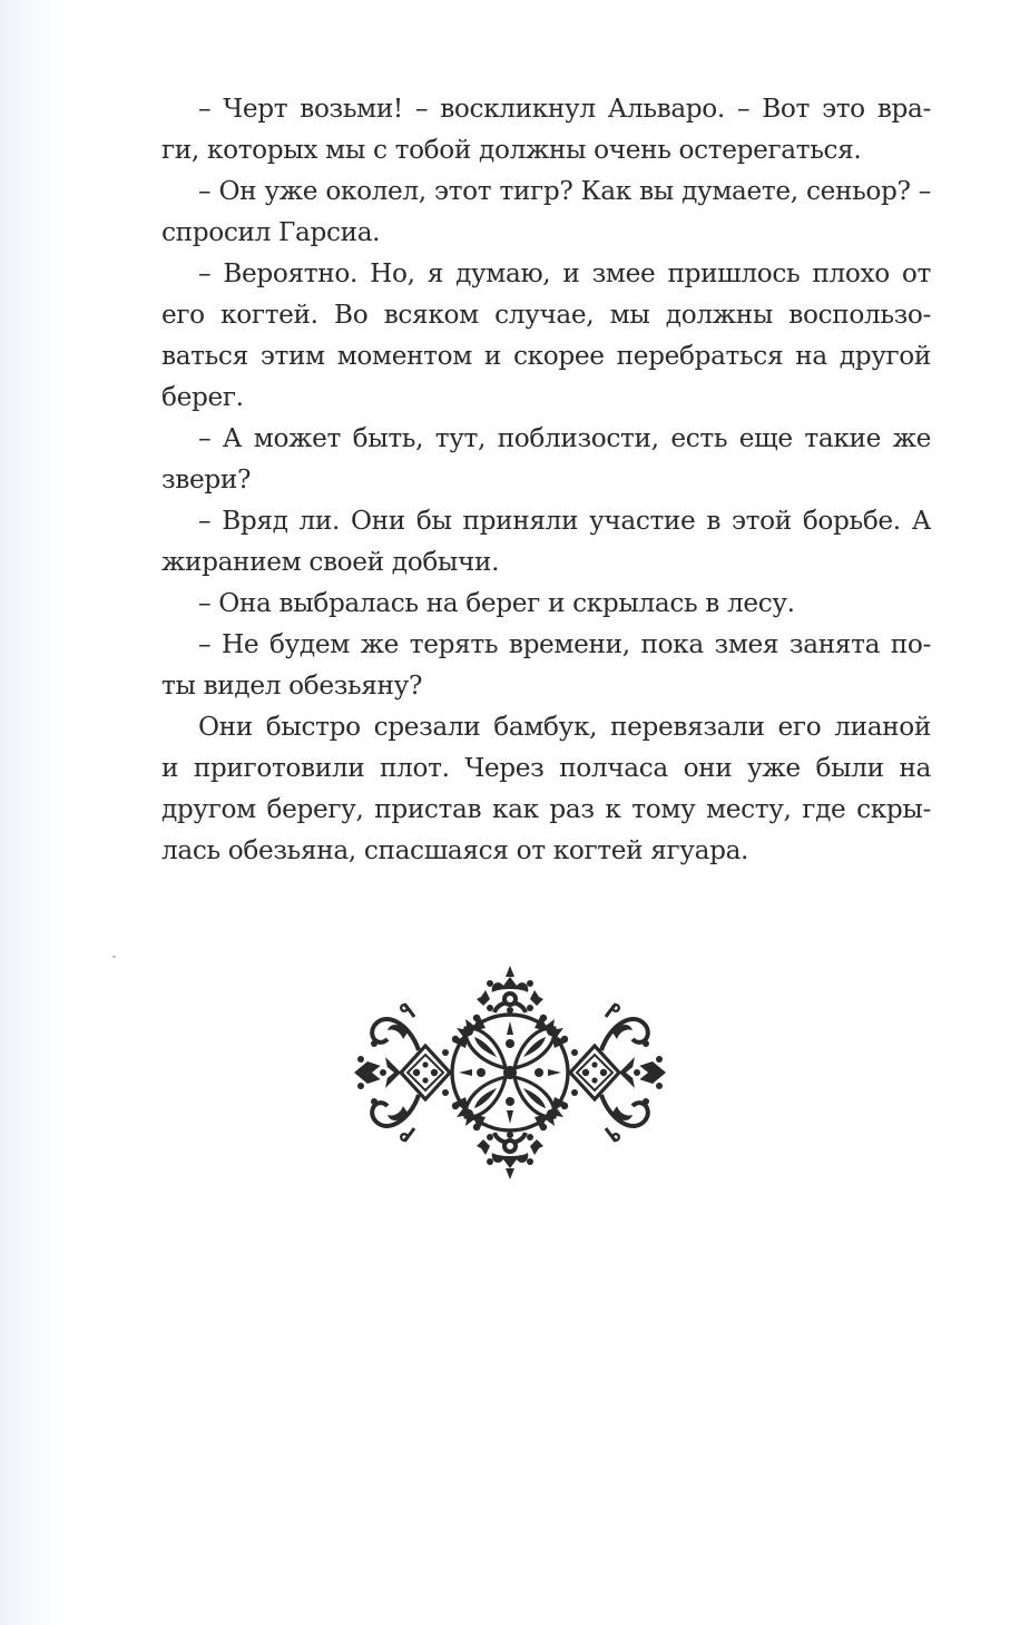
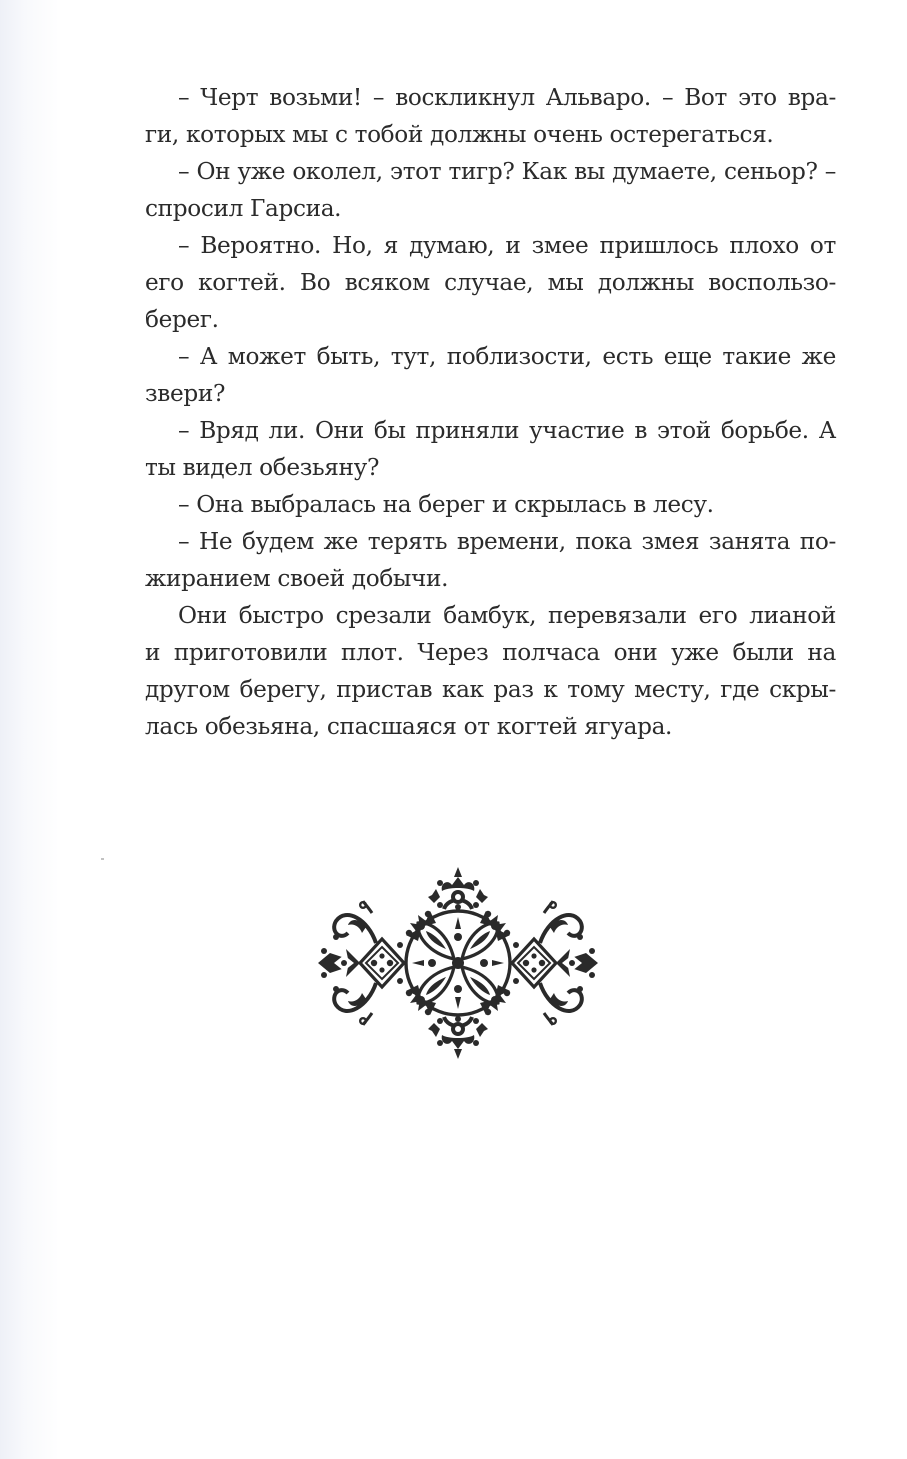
  – Черт возьми! – воскликнул Альваро. – Вот это вра-
  ги, которых мы с тобой должны очень остерегаться.
  – Он уже околел, этот тигр? Как вы думаете, сеньор? –
  спросил Гарсиа.
  – Вероятно. Но, я думаю, и змее пришлось плохо от
  его когтей. Во всяком случае, мы должны воспользо-
- ваться этим моментом и скорее перебраться на другой
  берег.
  – А может быть, тут, поблизости, есть еще такие же
  звери?
  – Вряд ли. Они бы приняли участие в этой борьбе. А
- жиранием своей добычи.
+ ты видел обезьяну?
  – Она выбралась на берег и скрылась в лесу.
  – Не будем же терять времени, пока змея занята по-
- ты видел обезьяну?
+ жиранием своей добычи.
  Они быстро срезали бамбук, перевязали его лианой
  и приготовили плот. Через полчаса они уже были на
  другом берегу, пристав как раз к тому месту, где скры-
  лась обезьяна, спасшаяся от когтей ягуара.
